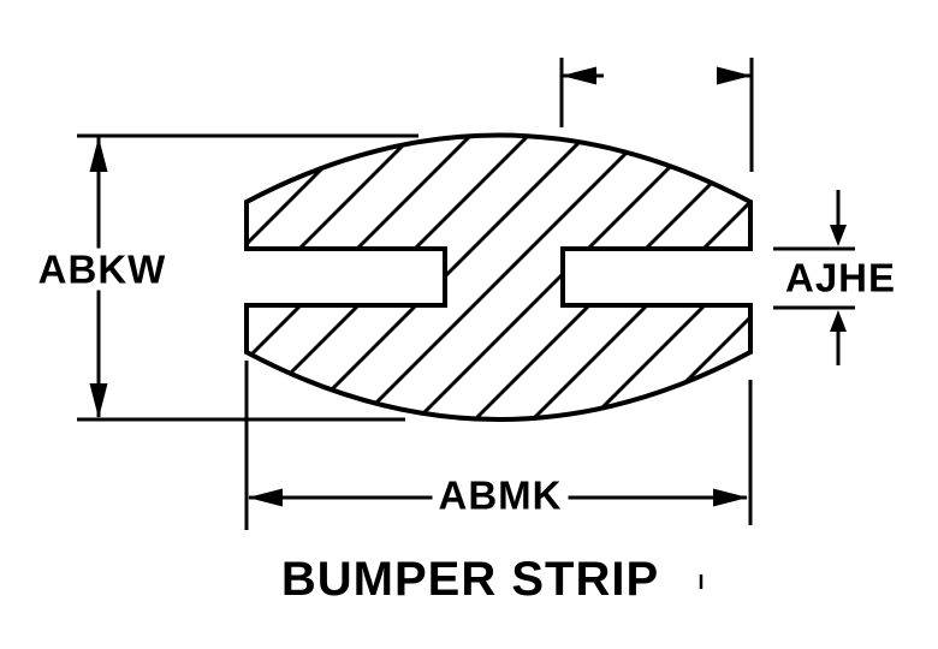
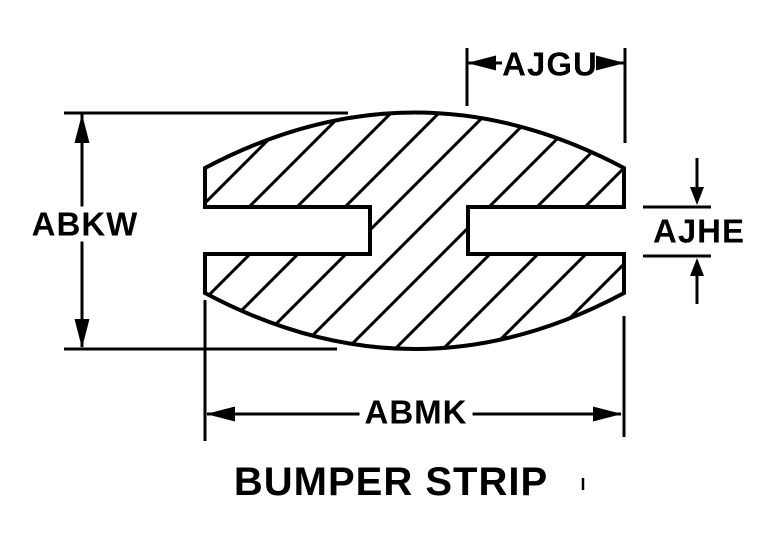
  ABKW
+ AJGU
  AJHE
  ABMK
  BUMPER STRIP
